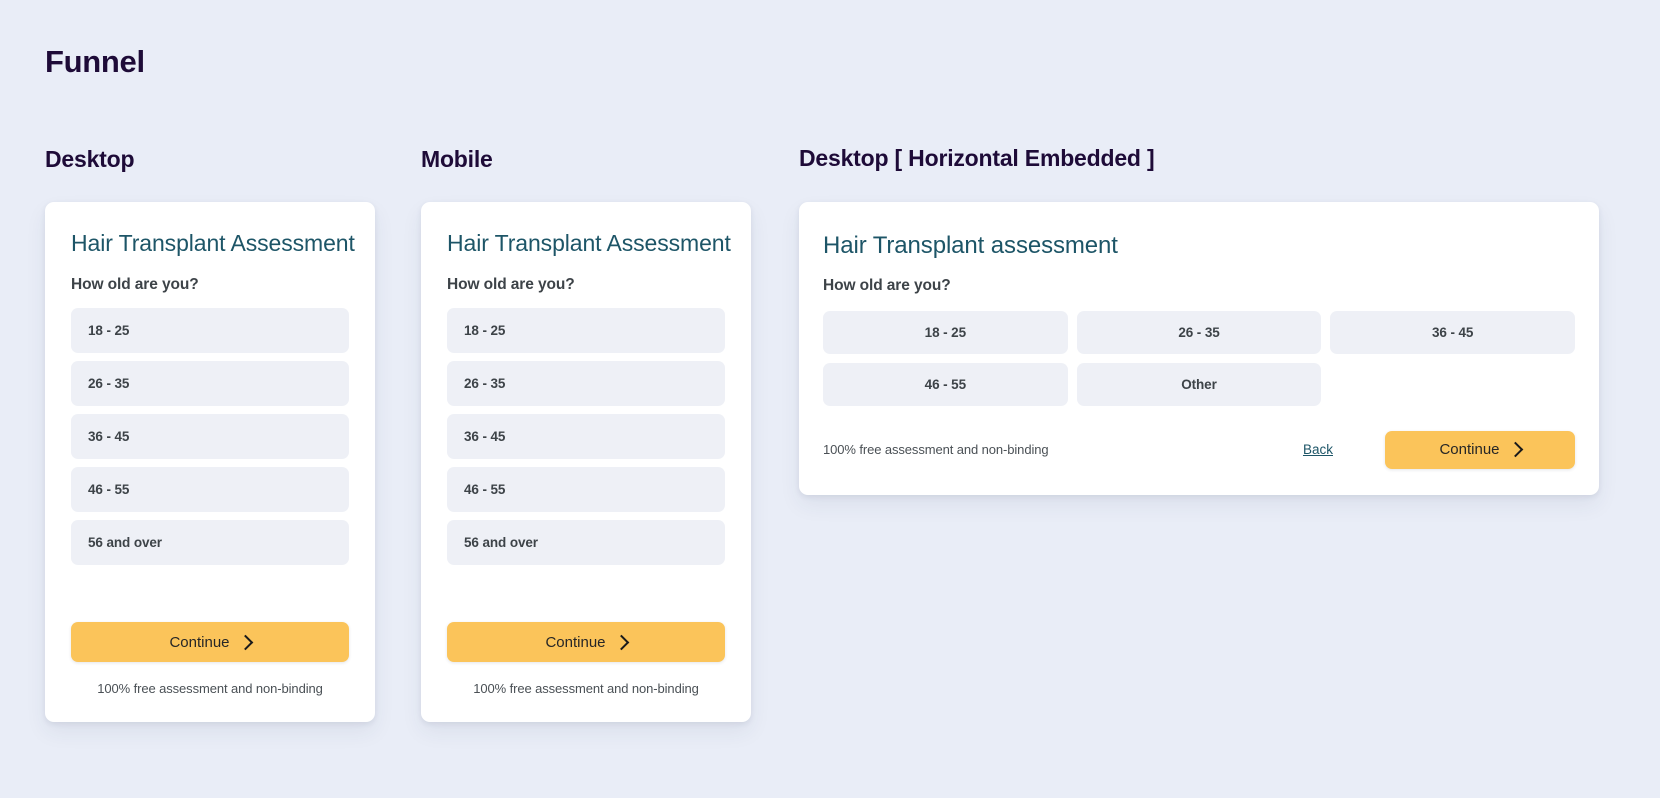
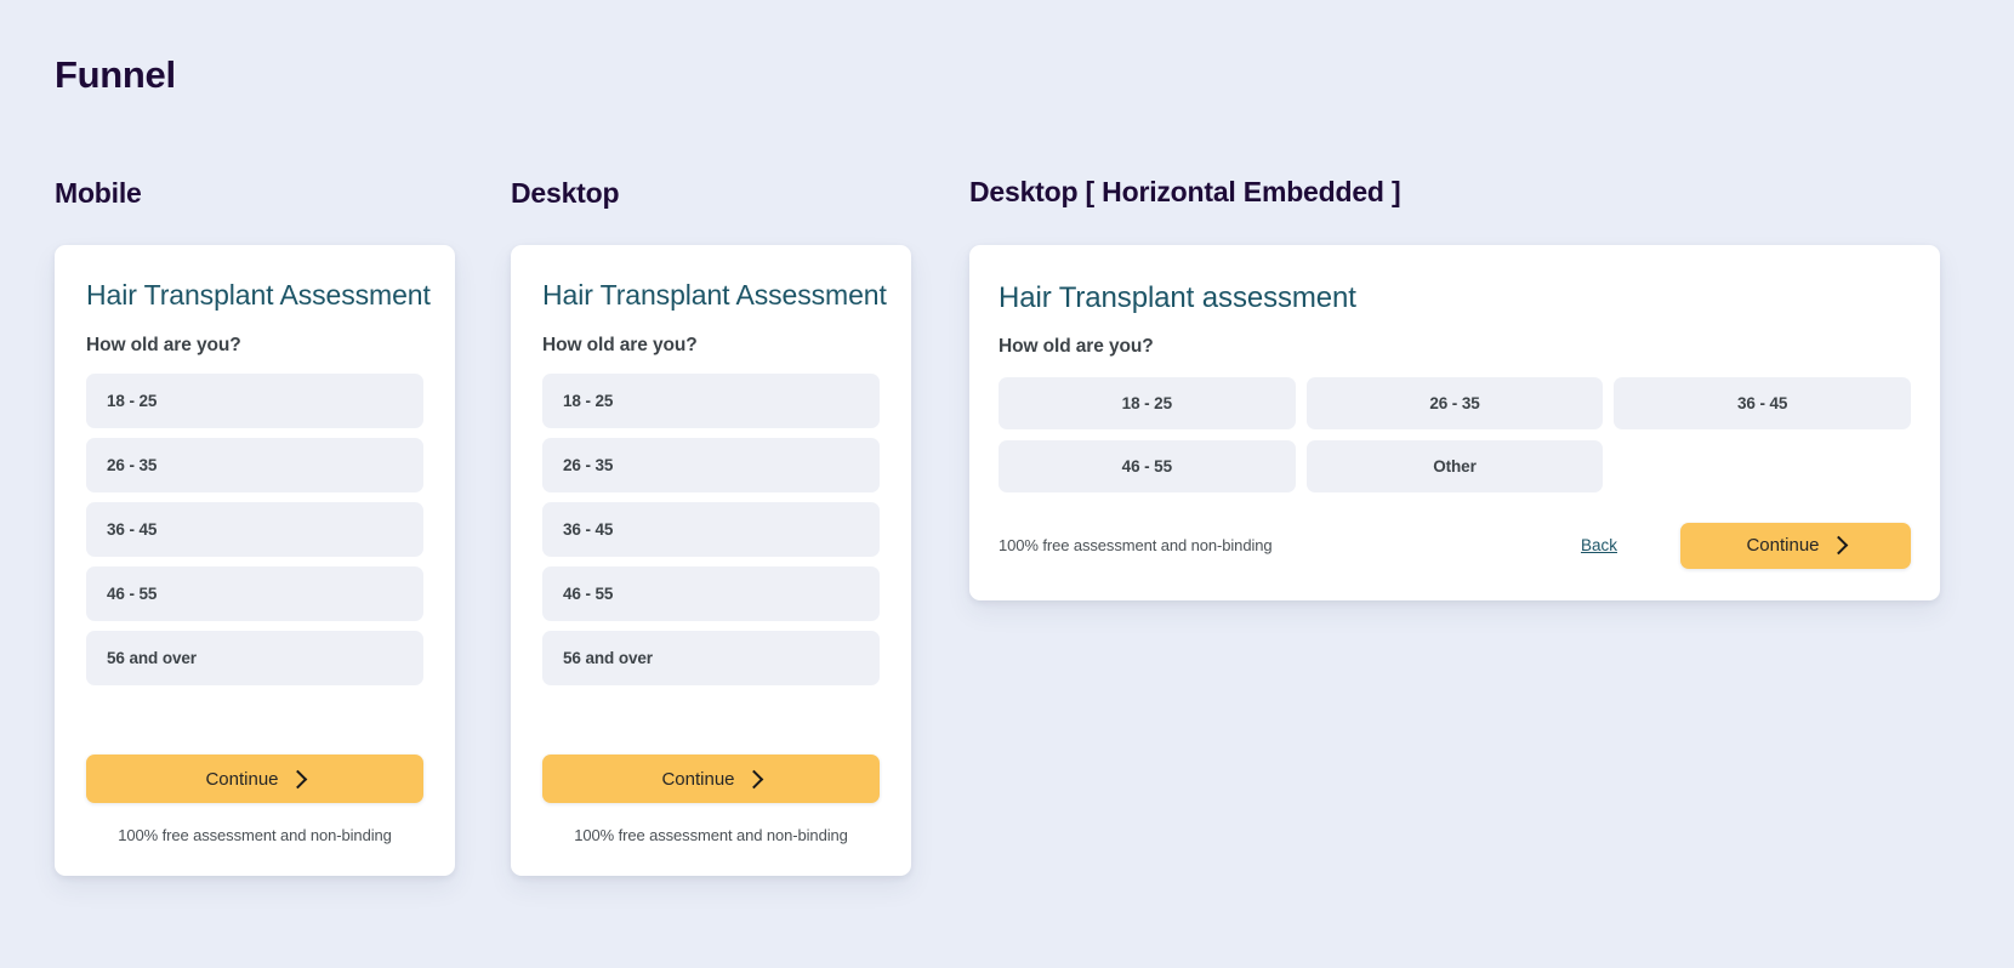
  Funnel
- Desktop
+ Mobile
  Hair Transplant Assessment
  How old are you?
  18 - 25
  26 - 35
  36 - 45
  46 - 55
  56 and over
  Continue
  100% free assessment and non-binding
- Mobile
+ Desktop
  Hair Transplant Assessment
  How old are you?
  18 - 25
  26 - 35
  36 - 45
  46 - 55
  56 and over
  Continue
  100% free assessment and non-binding
  Desktop [ Horizontal Embedded ]
  Hair Transplant assessment
  How old are you?
  18 - 25
  26 - 35
  36 - 45
  46 - 55
  Other
  100% free assessment and non-binding
  Back
  Continue
